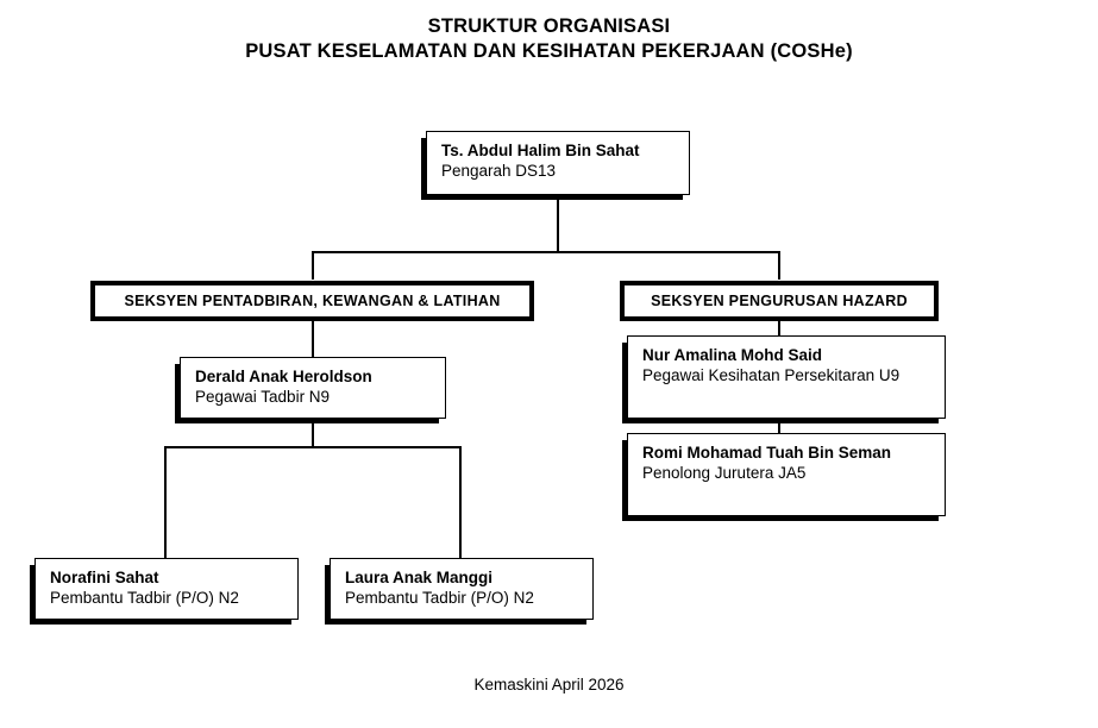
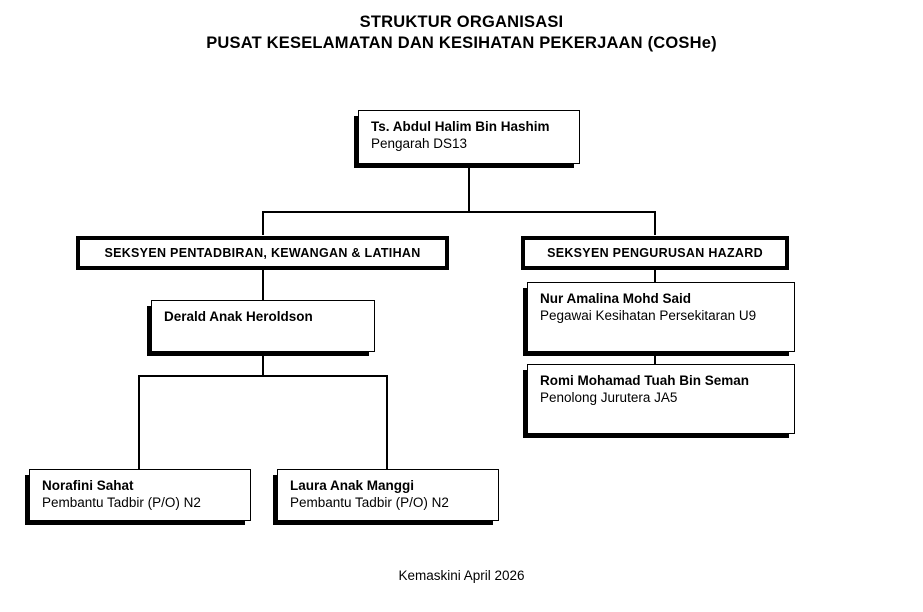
  STRUKTUR ORGANISASI
  PUSAT KESELAMATAN DAN KESIHATAN PEKERJAAN (COSHe)
- Ts. Abdul Halim Bin Sahat
+ Ts. Abdul Halim Bin Hashim
  Pengarah DS13
  SEKSYEN PENTADBIRAN, KEWANGAN & LATIHAN
  SEKSYEN PENGURUSAN HAZARD
  Derald Anak Heroldson
- Pegawai Tadbir N9
  Norafini Sahat
  Pembantu Tadbir (P/O) N2
  Laura Anak Manggi
  Pembantu Tadbir (P/O) N2
  Nur Amalina Mohd Said
  Pegawai Kesihatan Persekitaran U9
  Romi Mohamad Tuah Bin Seman
  Penolong Jurutera JA5
  Kemaskini April 2026
